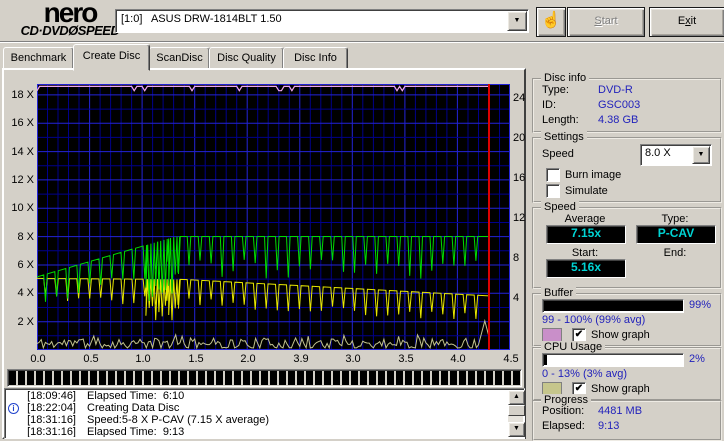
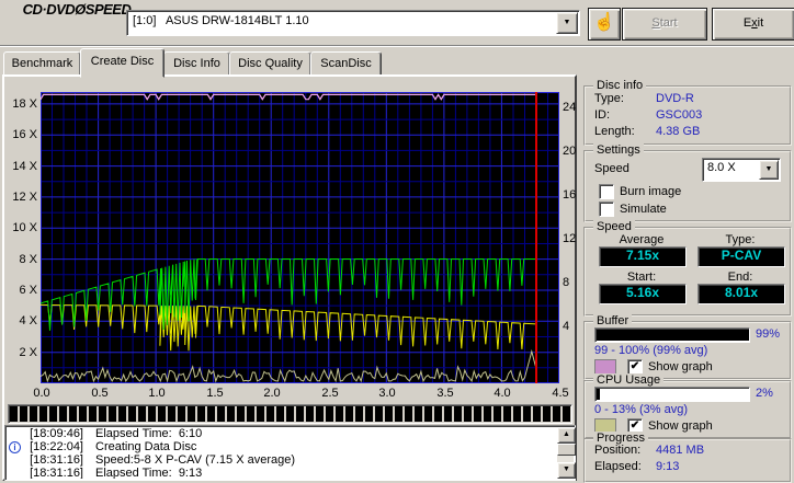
- nero
  CD·DVDØSPEE
- [1:0] ASUS DRW-1814BLT 1.50
+ [1:0] ASUS DRW-1814BLT 1.10
  ☝
  Start
  Exit
  Benchmark
  Create Disc
- ScanDisc
+ Disc Info
  Disc Quality
- Disc Info
+ ScanDisc
  18 X
  16 X
  14 X
  12 X
  10 X
  8 X
  6 X
  4 X
  2 X
  24
  20
  16
  12
  8
  4
  0.0
  0.5
  1.0
  1.5
  2.0
- 3.9
+ 2.5
  3.0
  3.5
  4.0
  4.5
  [18:09:46]
  Elapsed Time: 6:10
  i
  [18:22:04]
  Creating Data Disc
  [18:31:16]
  Speed:5-8 X P-CAV (7.15 X average)
  [18:31:16]
  Elapsed Time: 9:13
  Disc info
  Type:
  DVD-R
  ID:
  GSC003
  Length:
  4.38 GB
  Settings
  Speed
  8.0 X
  Burn image
  Simulate
  Speed
  Average
  Type:
  7.15x
  P-CAV
  Start:
  End:
  5.16x
+ 8.01x
  Buffer
  99%
  99 - 100% (99% avg)
  ✔
  Show graph
  CPU Usage
  2%
  0 - 13% (3% avg)
  ✔
  Show graph
  Progress
  Position:
  4481 MB
  Elapsed:
  9:13
